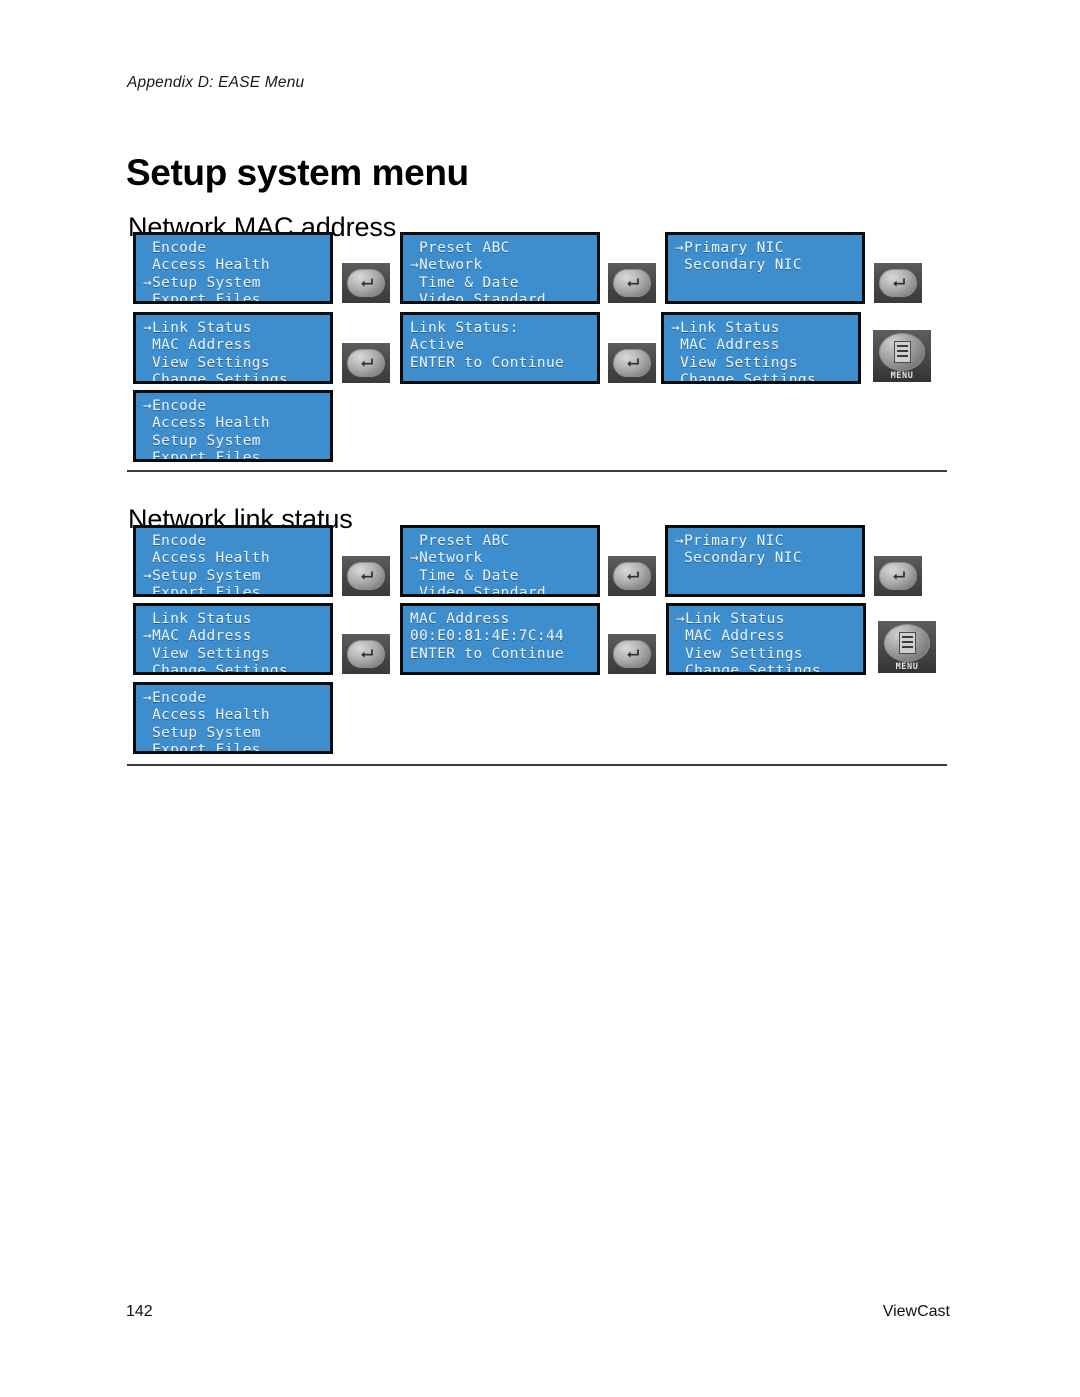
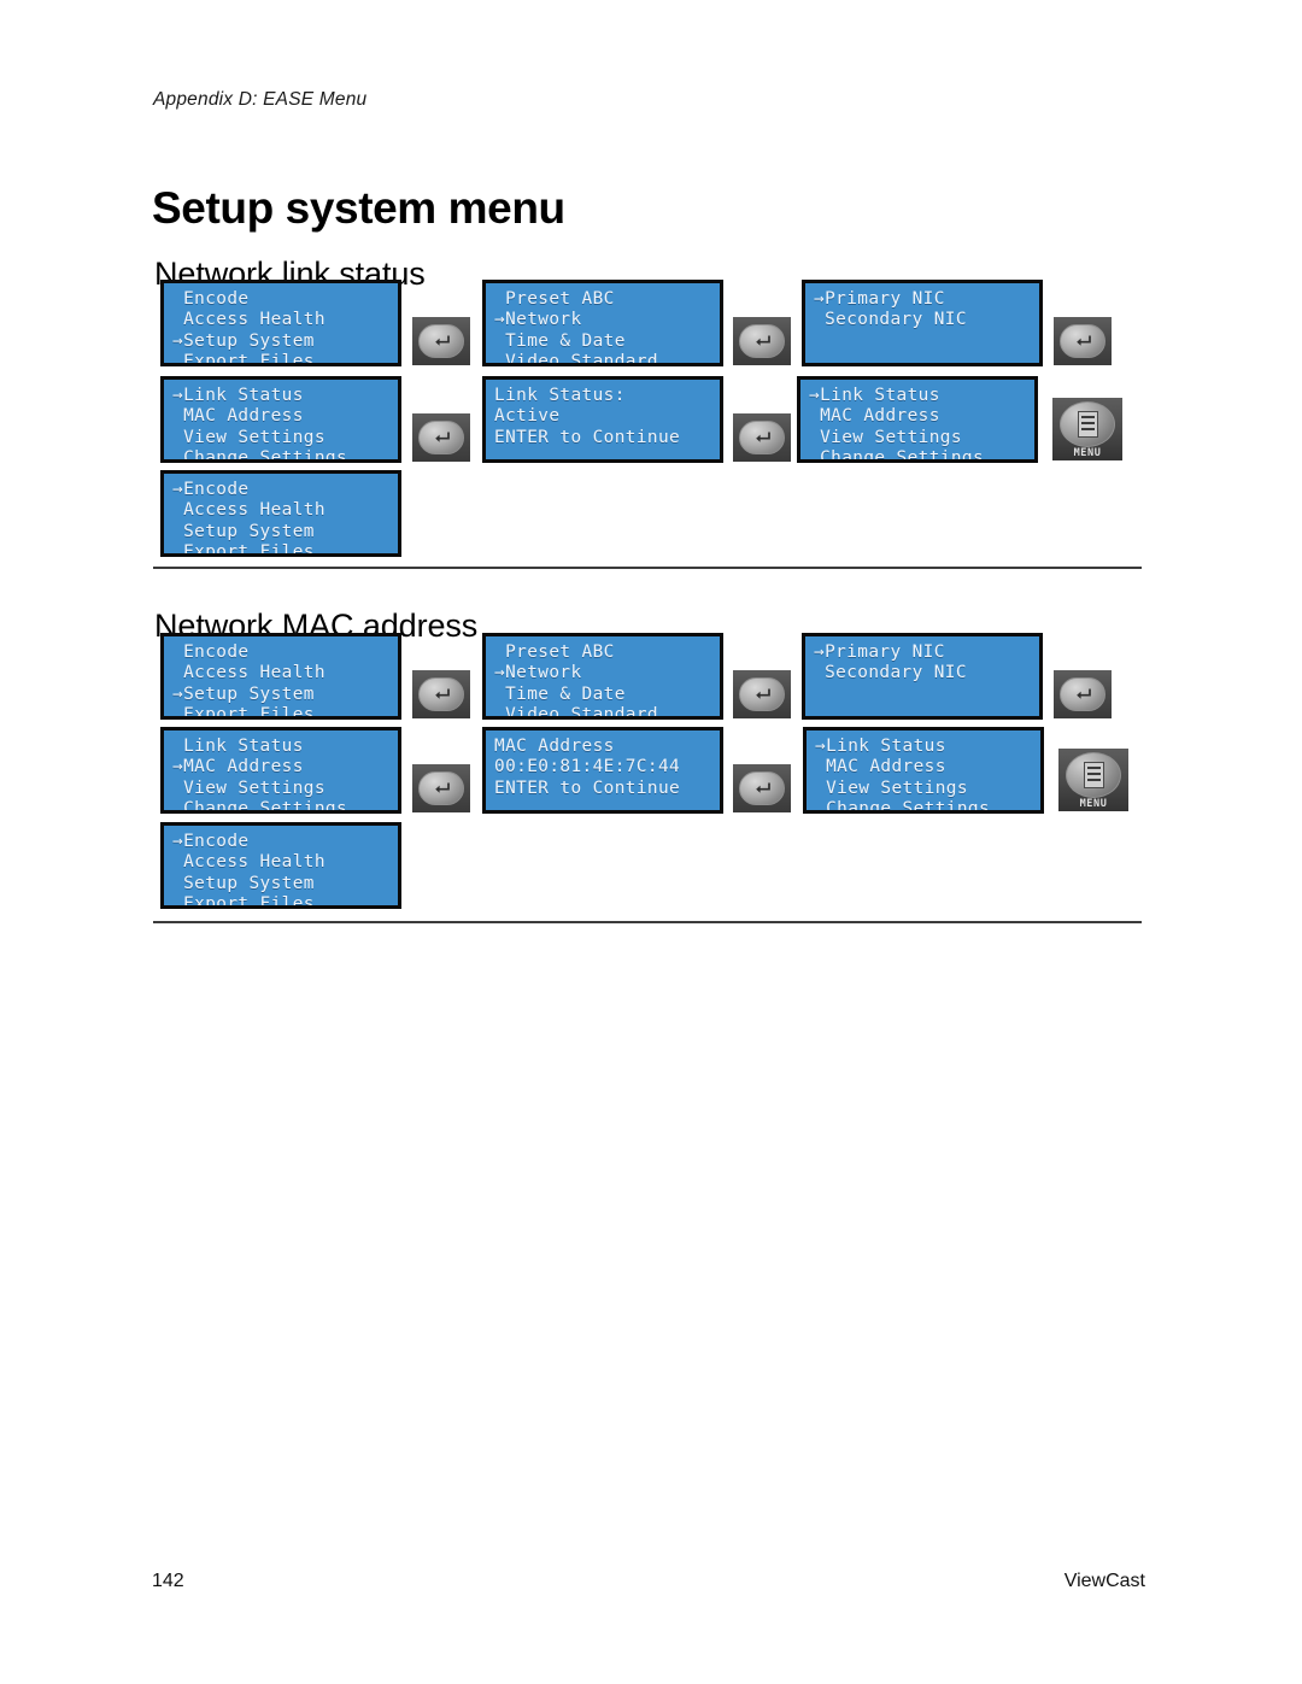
  Appendix D: EASE Menu
  Setup system menu
- Network MAC address
+ Network link status
  Encode
  Access Health
  →Setup System
  Export Files
  Preset ABC
  →Network
  Time & Date
  Video Standard
  →Primary NIC
  Secondary NIC
  →Link Status
  MAC Address
  View Settings
  Change Settings
  Link Status:
  Active
  ENTER to Continue
  →Link Status
  MAC Address
  View Settings
  Change Settings
  MENU
  →Encode
  Access Health
  Setup System
  Export Files
- Network link status
+ Network MAC address
  Encode
  Access Health
  →Setup System
  Export Files
  Preset ABC
  →Network
  Time & Date
  Video Standard
  →Primary NIC
  Secondary NIC
  Link Status
  →MAC Address
  View Settings
  Change Settings
  MAC Address
  00:E0:81:4E:7C:44
  ENTER to Continue
  →Link Status
  MAC Address
  View Settings
  Change Settings
  MENU
  →Encode
  Access Health
  Setup System
  Export Files
  142
  ViewCast
